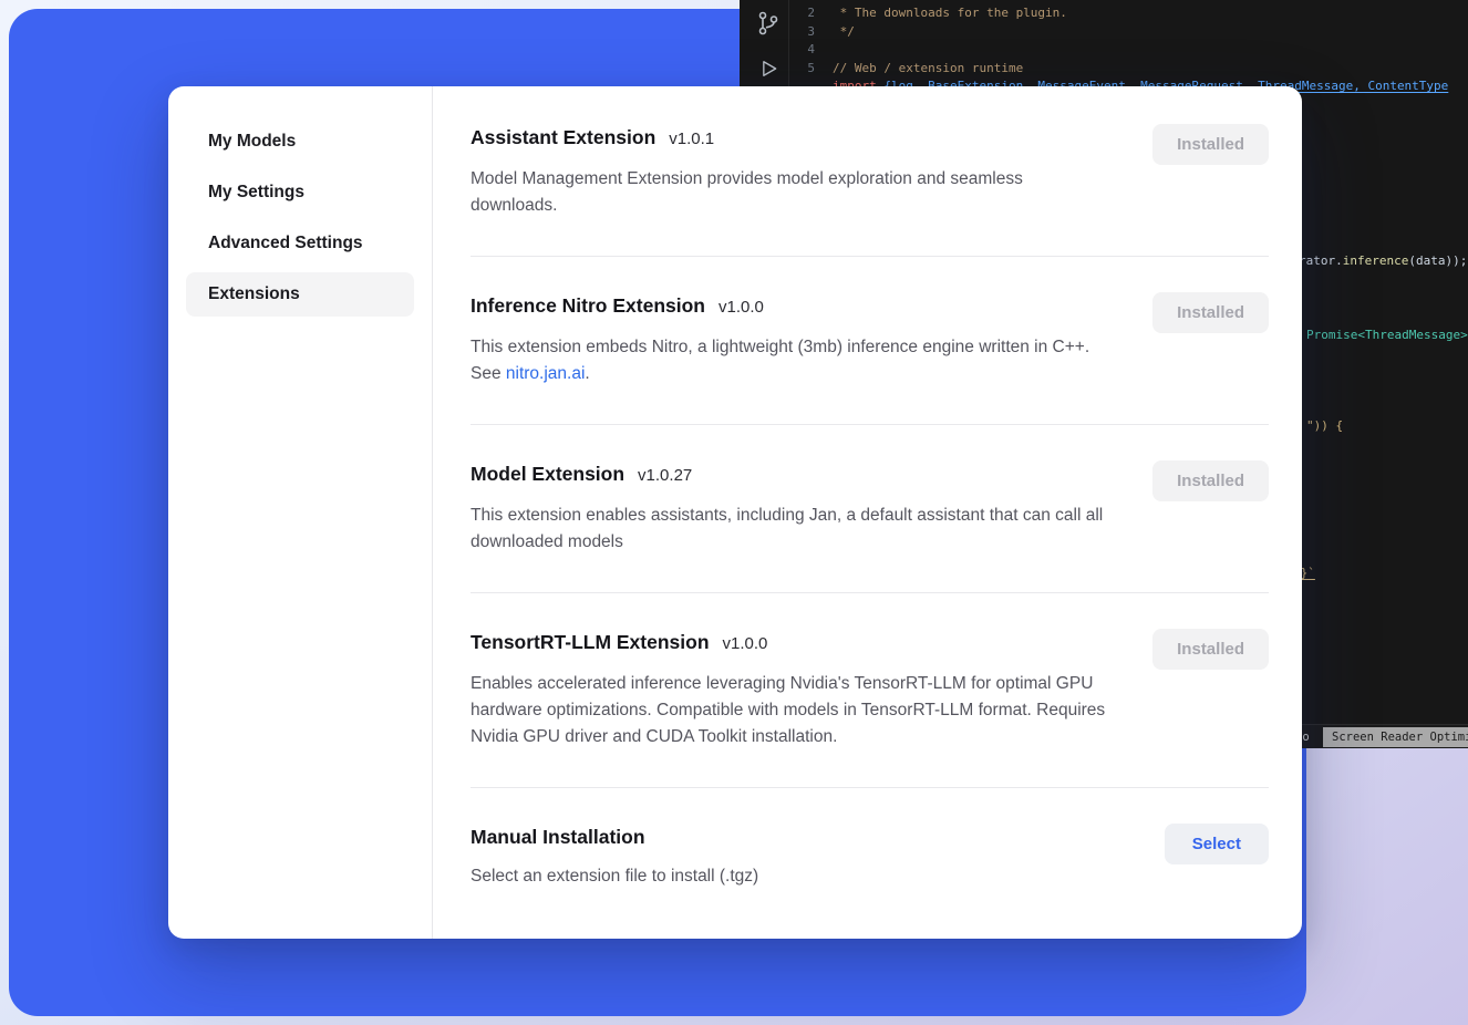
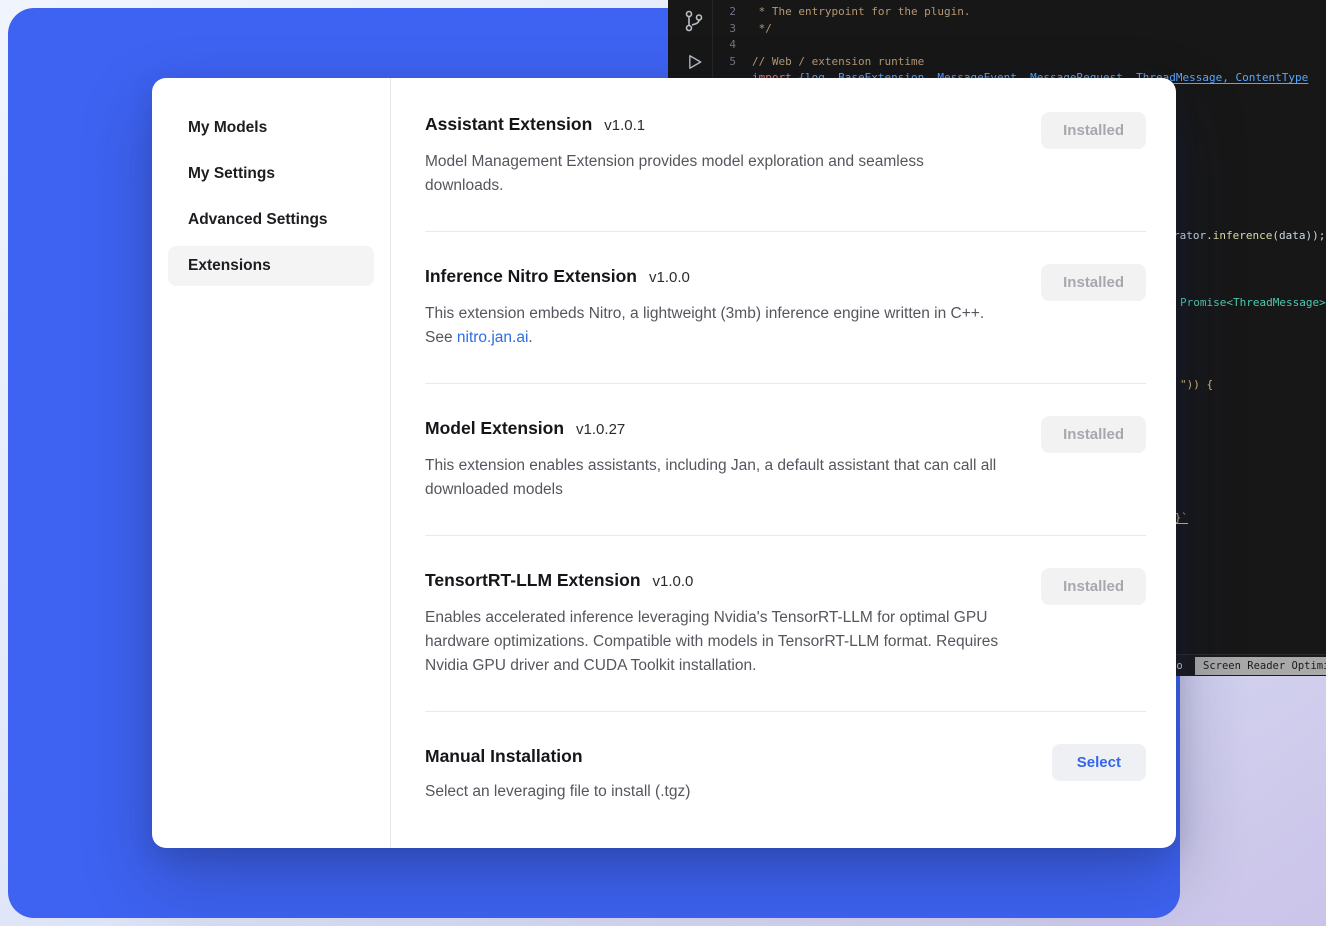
  2
- * The downloads for the plugin.
+ * The entrypoint for the plugin.
  3
  */
  4
  5
  // Web / extension runtime
  rator.inference(data));
  Promise<ThreadMessage>
  ")) {
  Screen Reader Optim
  My Models
  My Settings
  Advanced Settings
  Extensions
  Assistant Extension
  v1.0.1
  Model Management Extension provides model exploration and seamless downloads.
  Installed
  Inference Nitro Extension
  v1.0.0
  This extension embeds Nitro, a lightweight (3mb) inference engine written in C++. See nitro.jan.ai.
  Installed
  Model Extension
  v1.0.27
  This extension enables assistants, including Jan, a default assistant that can call all downloaded models
  Installed
  TensortRT-LLM Extension
  v1.0.0
  Enables accelerated inference leveraging Nvidia's TensorRT-LLM for optimal GPU hardware optimizations. Compatible with models in TensorRT-LLM format. Requires Nvidia GPU driver and CUDA Toolkit installation.
  Installed
  Manual Installation
- Select an extension file to install (.tgz)
+ Select an leveraging file to install (.tgz)
  Select
